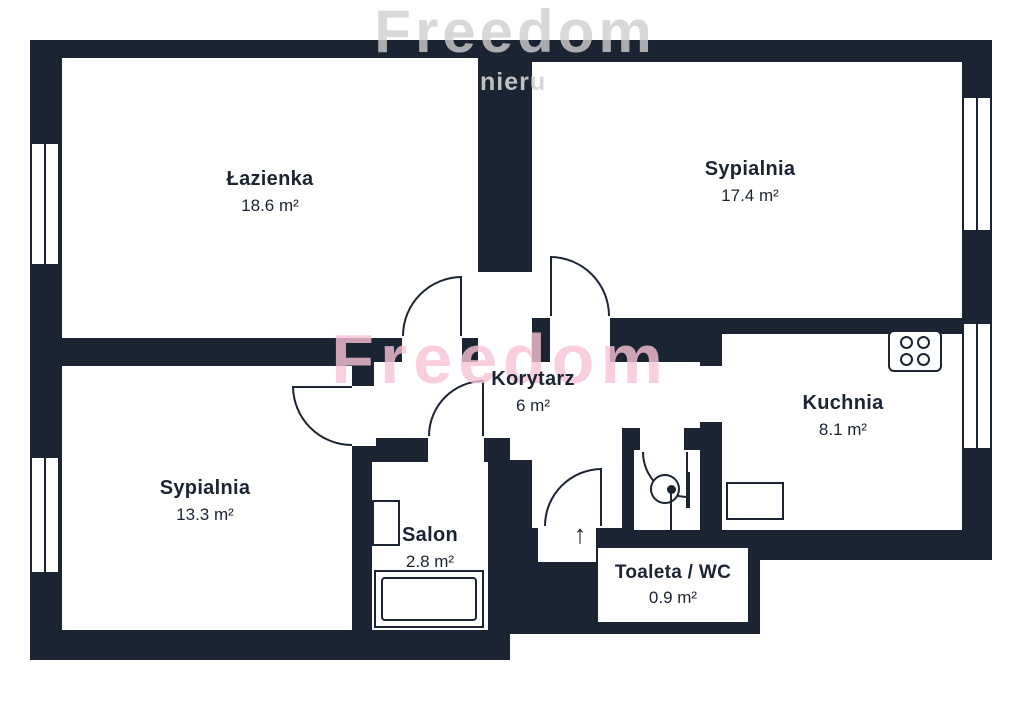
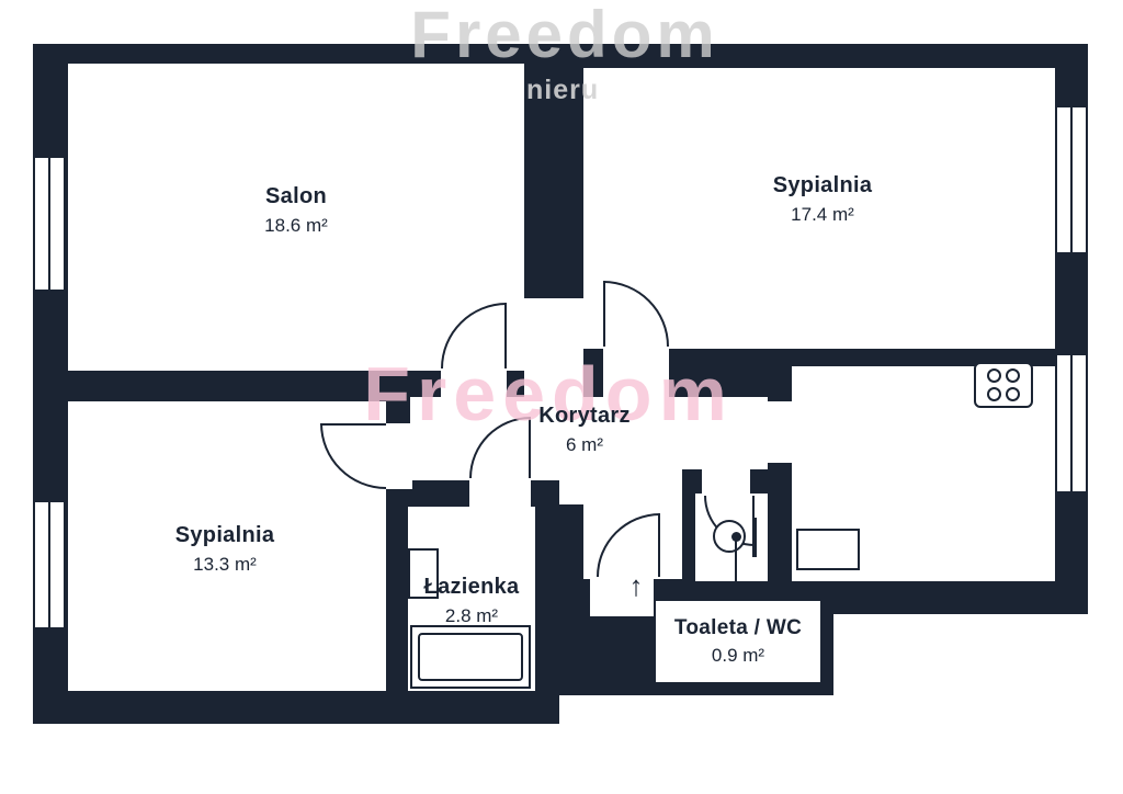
  ↑
- Łazienka
+ Salon
  18.6 m²
  Sypialnia
  17.4 m²
  Korytarz
  6 m²
- Kuchnia
- 8.1 m²
  Sypialnia
  13.3 m²
- Salon
+ Łazienka
  2.8 m²
  Toaleta / WC
  0.9 m²
  Freedom
  nieru
  Freedom
